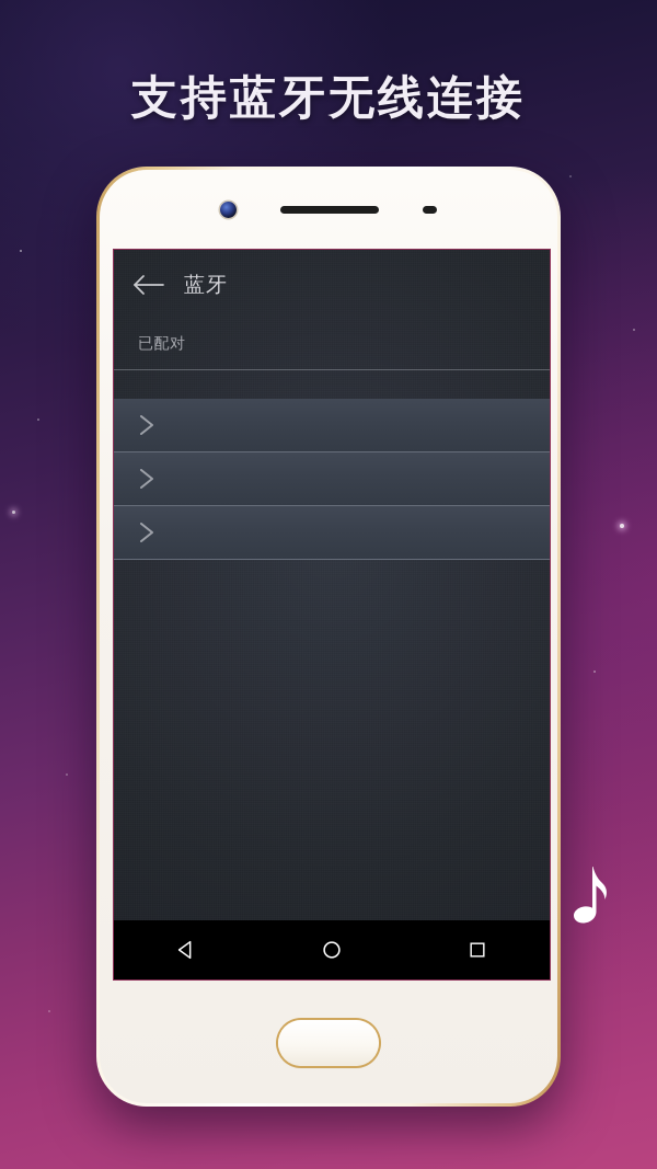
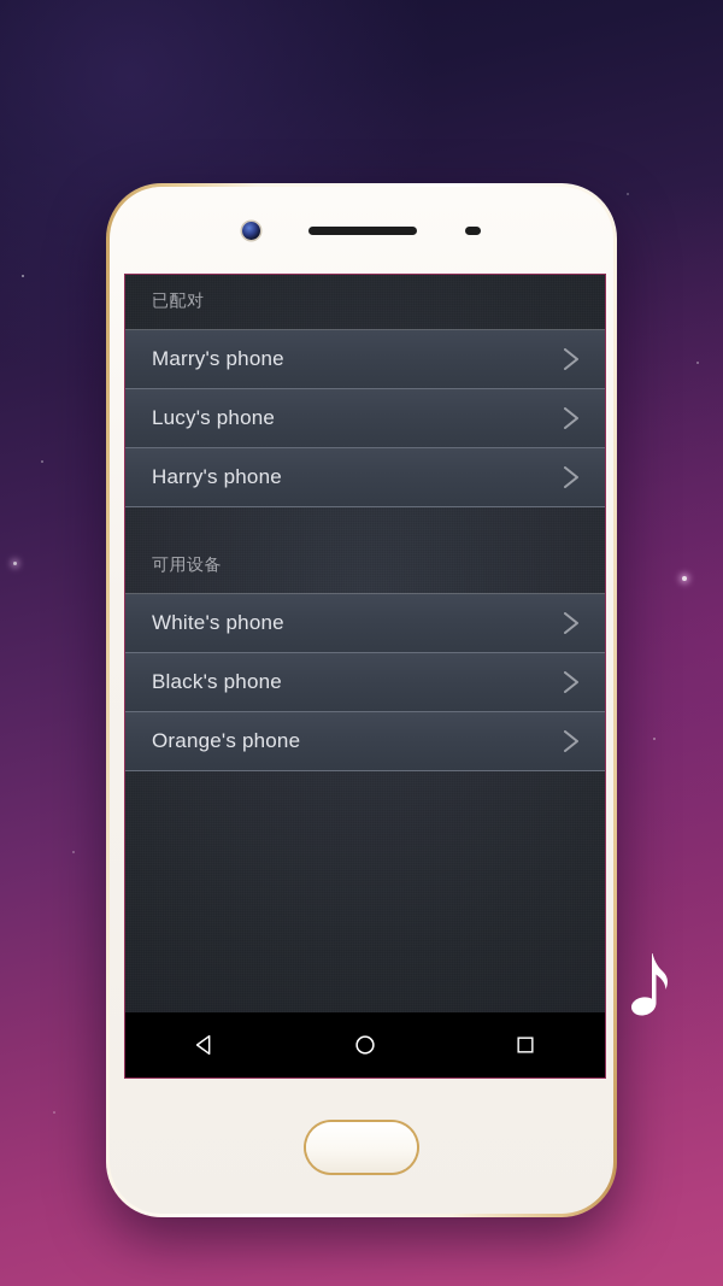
- 支持蓝牙无线连接
- 蓝牙
  已配对
+ Marry's phone
+ Lucy's phone
+ Harry's phone
+ 可用设备
+ White's phone
+ Black's phone
+ Orange's phone
